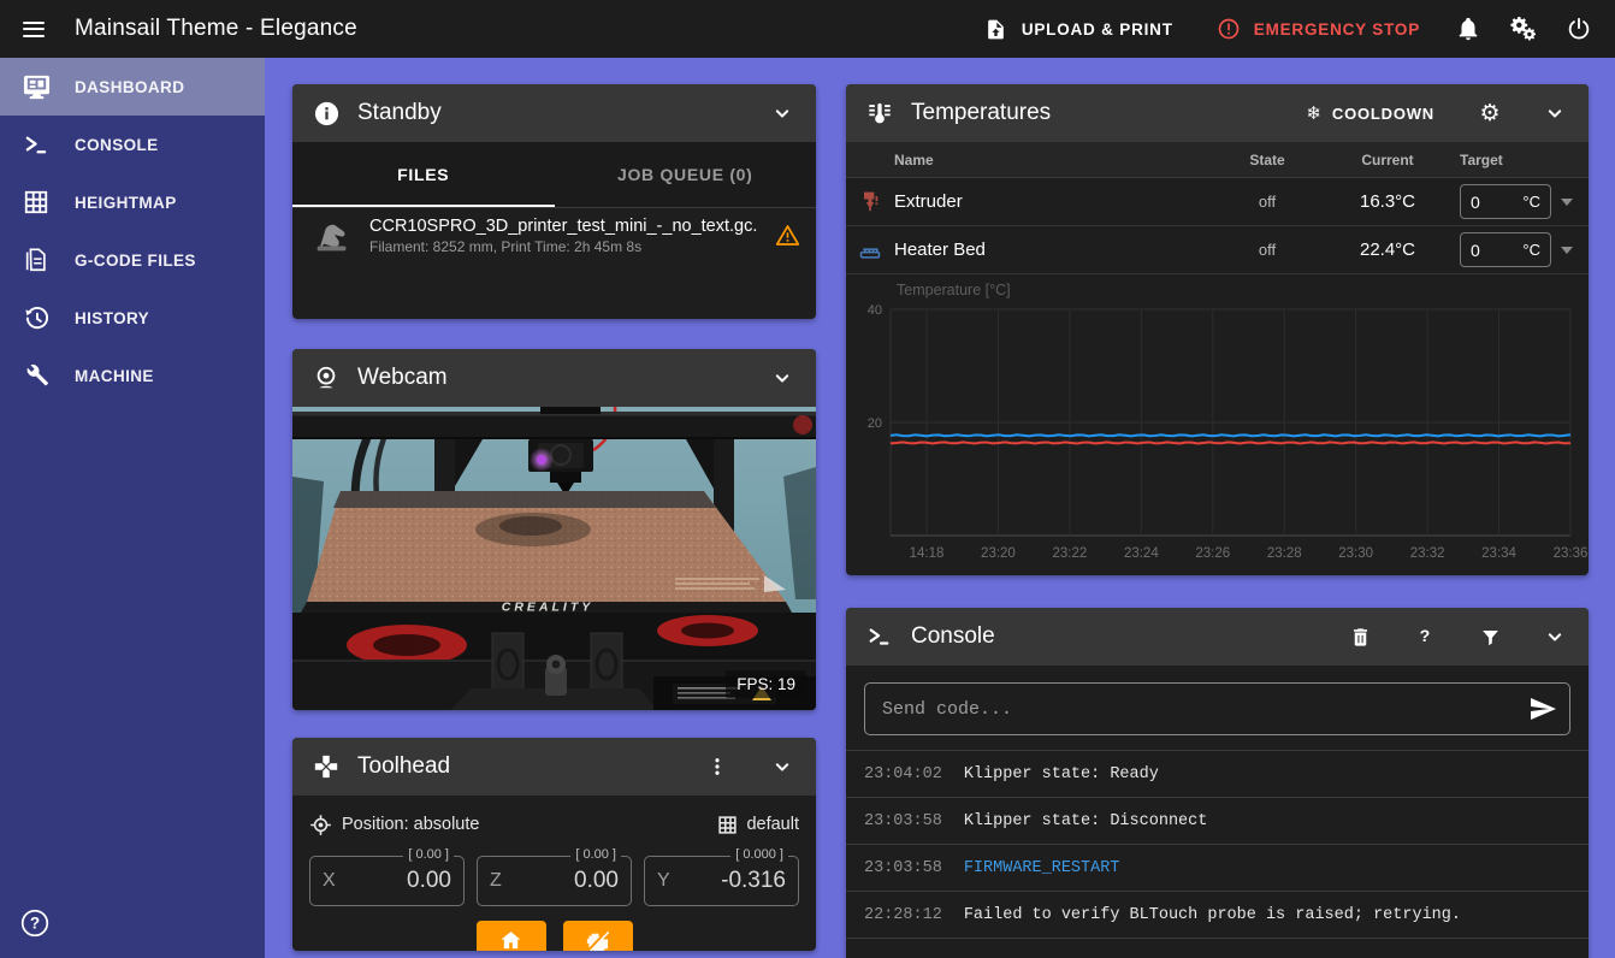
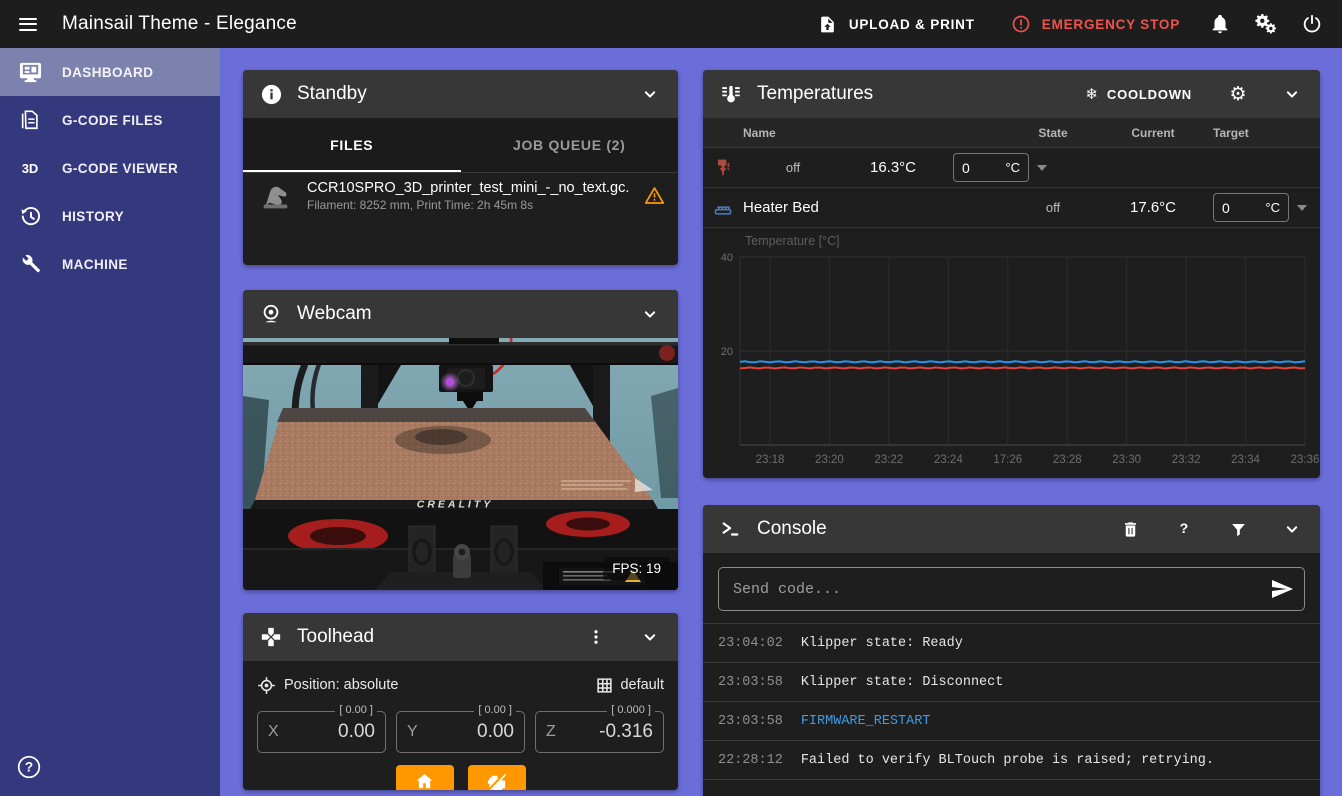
  Mainsail Theme - Elegance
  UPLOAD & PRINT
  EMERGENCY STOP
  DASHBOARD
- CONSOLE
- HEIGHTMAP
  G-CODE FILES
+ 3D
+ G-CODE VIEWER
  HISTORY
  MACHINE
  ?
  Standby
  FILES
- JOB QUEUE (0)
+ JOB QUEUE (2)
  CCR10SPRO_3D_printer_test_mini_-_no_text.gc.
  Filament: 8252 mm, Print Time: 2h 45m 8s
  Webcam
  CREALITY
  FPS: 19
  Toolhead
  Position: absolute
  default
  X
  0.00
  [ 0.00 ]
- Z
+ Y
  0.00
  [ 0.00 ]
- Y
+ Z
  -0.316
  [ 0.000 ]
  Temperatures
  ❄
  COOLDOWN
  ⚙
  Name
  State
  Current
  Target
- Extruder
  off
  16.3°C
  0
  °C
  Heater Bed
  off
- 22.4°C
+ 17.6°C
  0
  °C
  40
  20
- 14:18
+ 23:18
  23:20
  23:22
  23:24
- 23:26
+ 17:26
  23:28
  23:30
  23:32
  23:34
  23:36
  Temperature [°C]
  Console
  ?
  Send code...
  23:04:02
  Klipper state: Ready
  23:03:58
  Klipper state: Disconnect
  23:03:58
  FIRMWARE_RESTART
  22:28:12
  Failed to verify BLTouch probe is raised; retrying.
